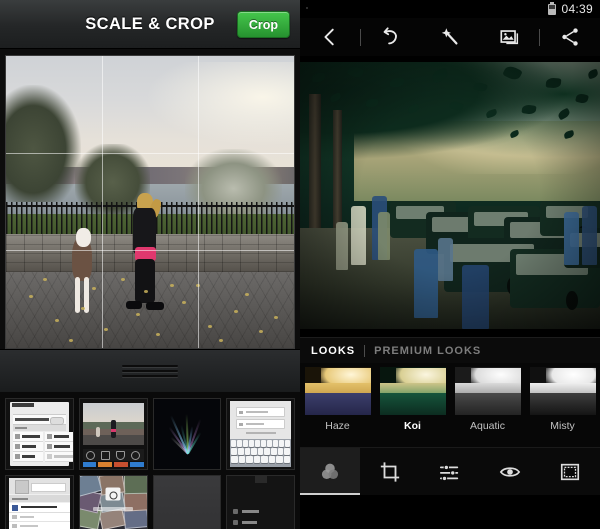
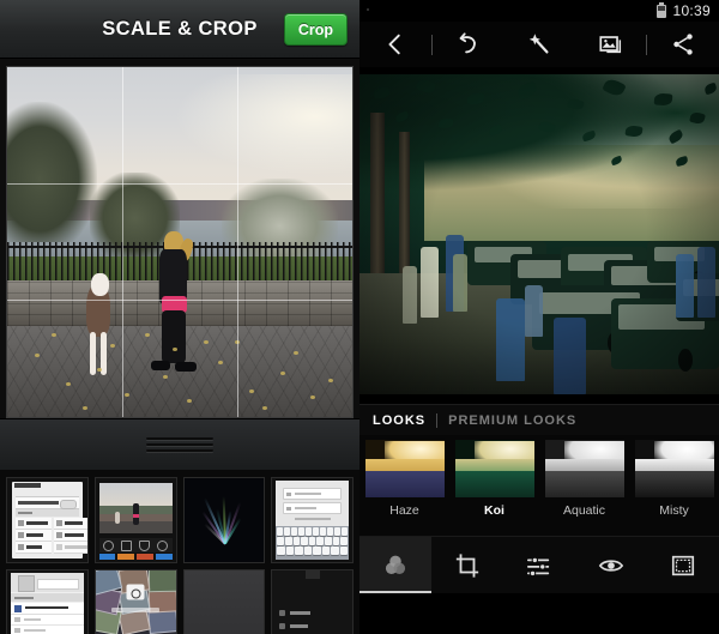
  SCALE & CROP
  Crop
- 04:39
+ 10:39
  LOOKS
  PREMIUM LOOKS
  Haze
  Koi
  Aquatic
  Misty
